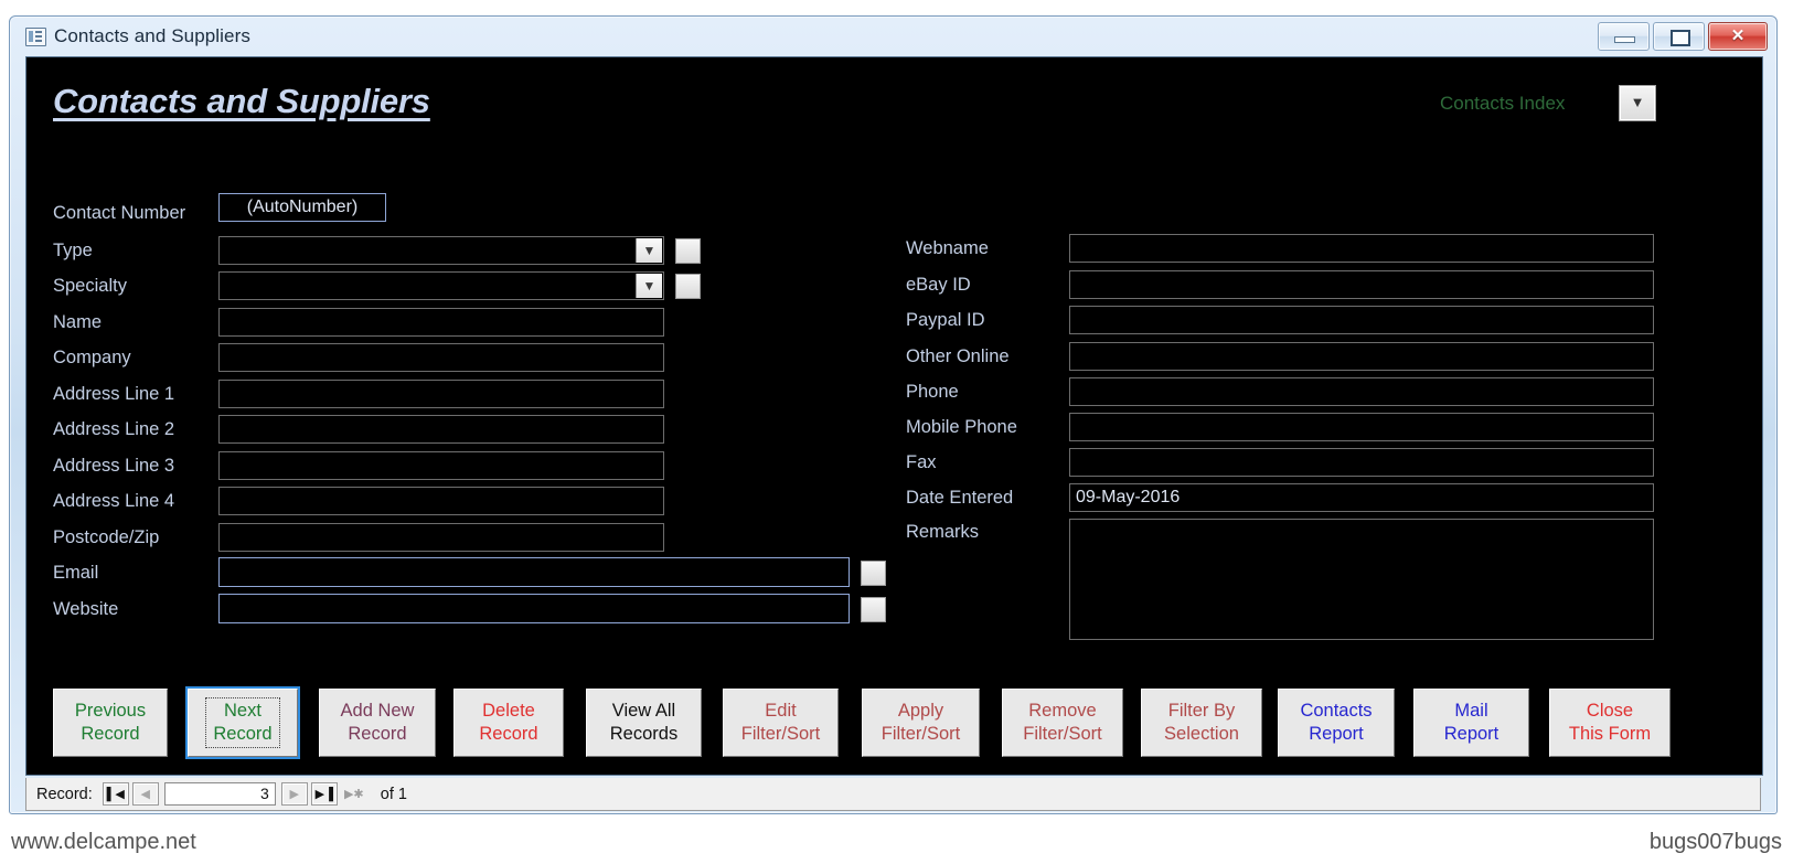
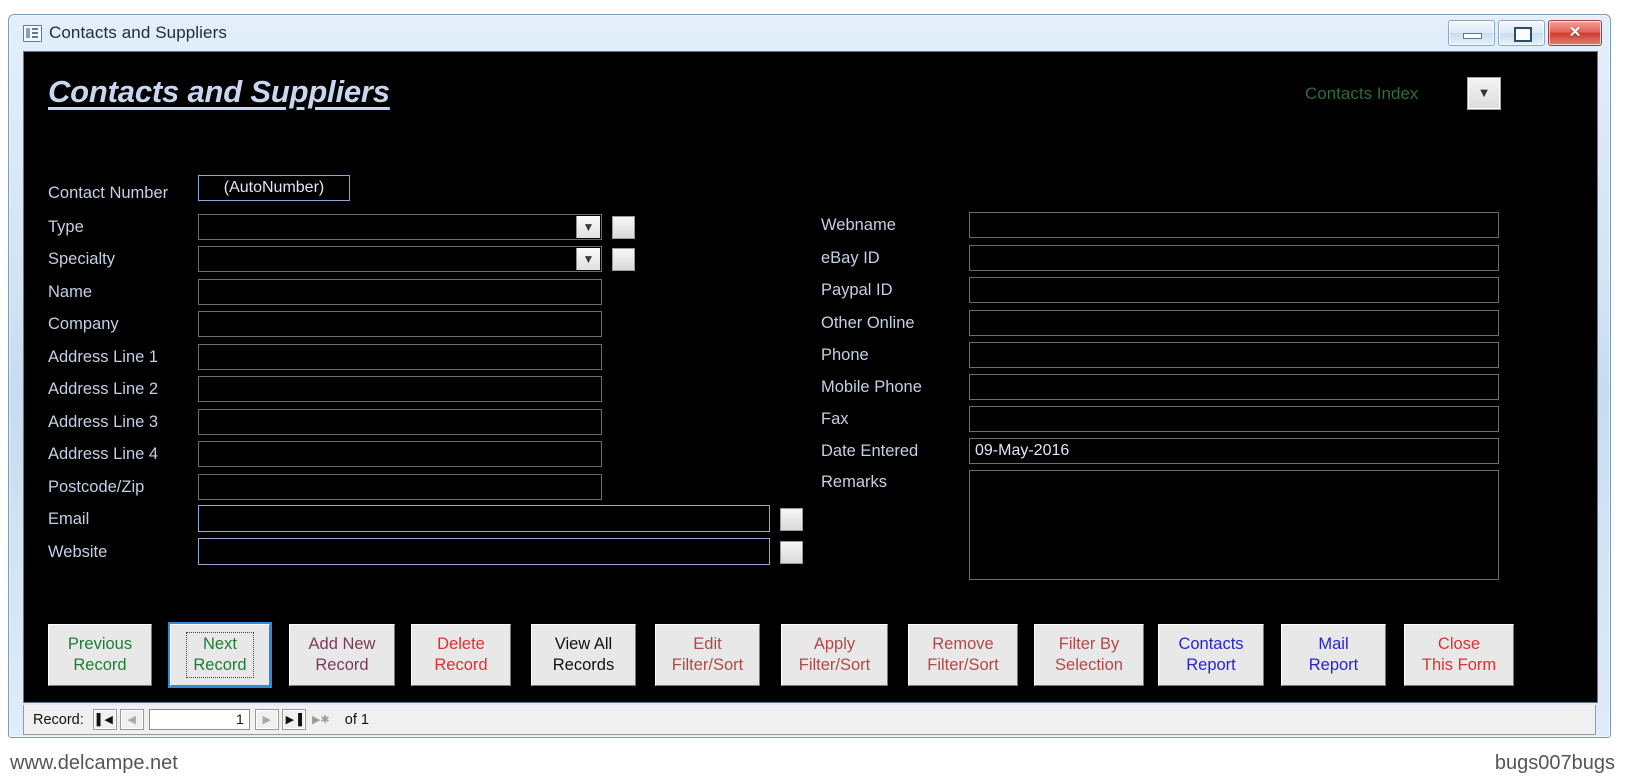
  Contacts and Suppliers
  ✕
  Contacts and Suppliers
  Contacts Index
  ▼
  Contact Number
  (AutoNumber)
  Type
  ▼
  Specialty
  ▼
  Name
  Company
  Address Line 1
  Address Line 2
  Address Line 3
  Address Line 4
  Postcode/Zip
  Email
  Website
  Webname
  eBay ID
  Paypal ID
  Other Online
  Phone
  Mobile Phone
  Fax
  Date Entered
  09-May-2016
  Remarks
  Previous
  Record
  Next
  Record
  Add New
  Record
  Delete
  Record
  View All
  Records
  Edit
  Filter/Sort
  Apply
  Filter/Sort
  Remove
  Filter/Sort
  Filter By
  Selection
  Contacts
  Report
  Mail
  Report
  Close
  This Form
  Record:
  ▌◀
  ◀
- 3
+ 1
  ▶
  ▶▐
  ▶✱
  of 1
  www.delcampe.net
  bugs007bugs
